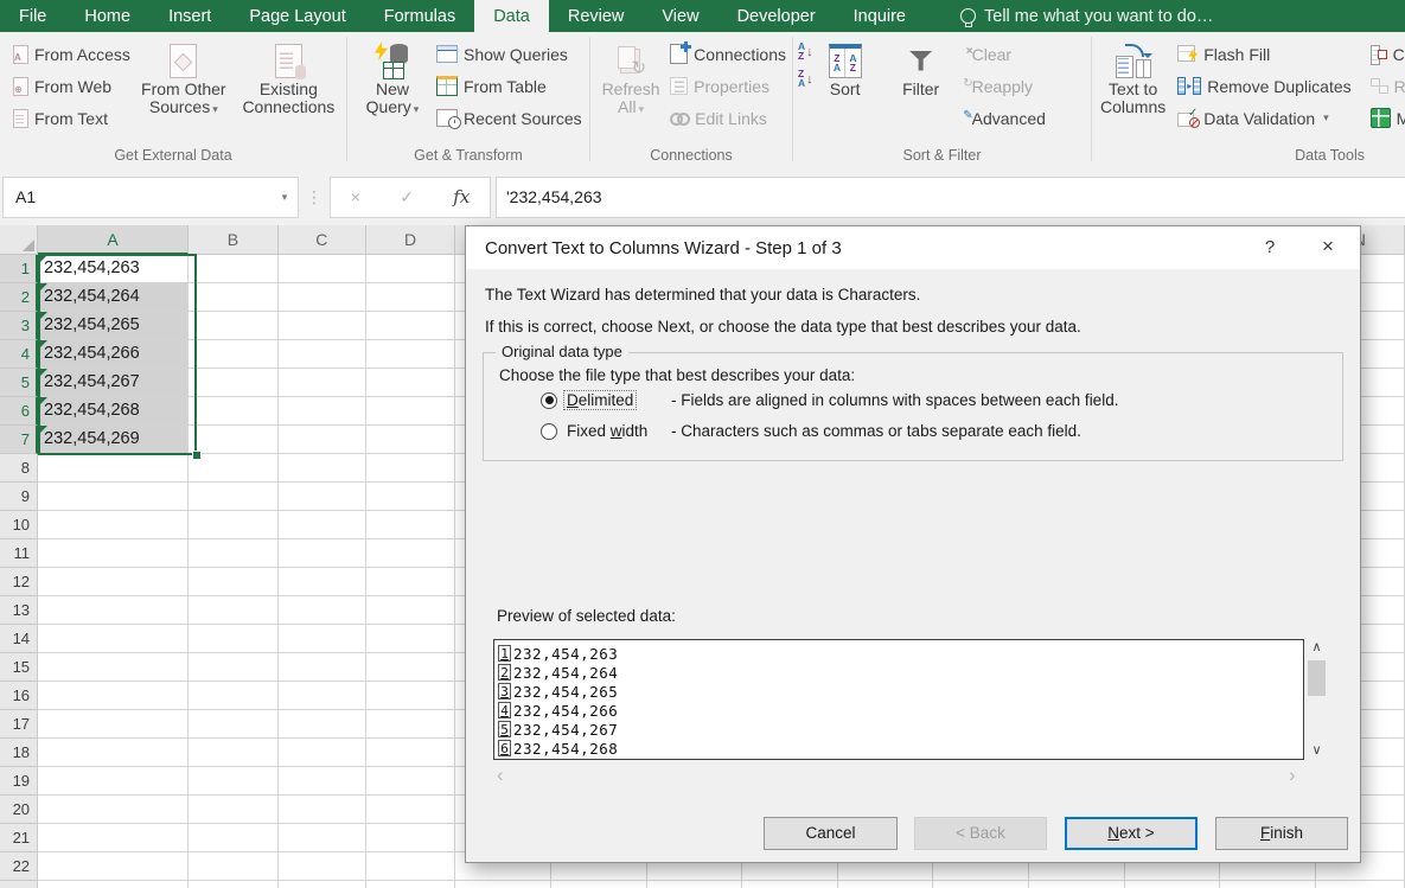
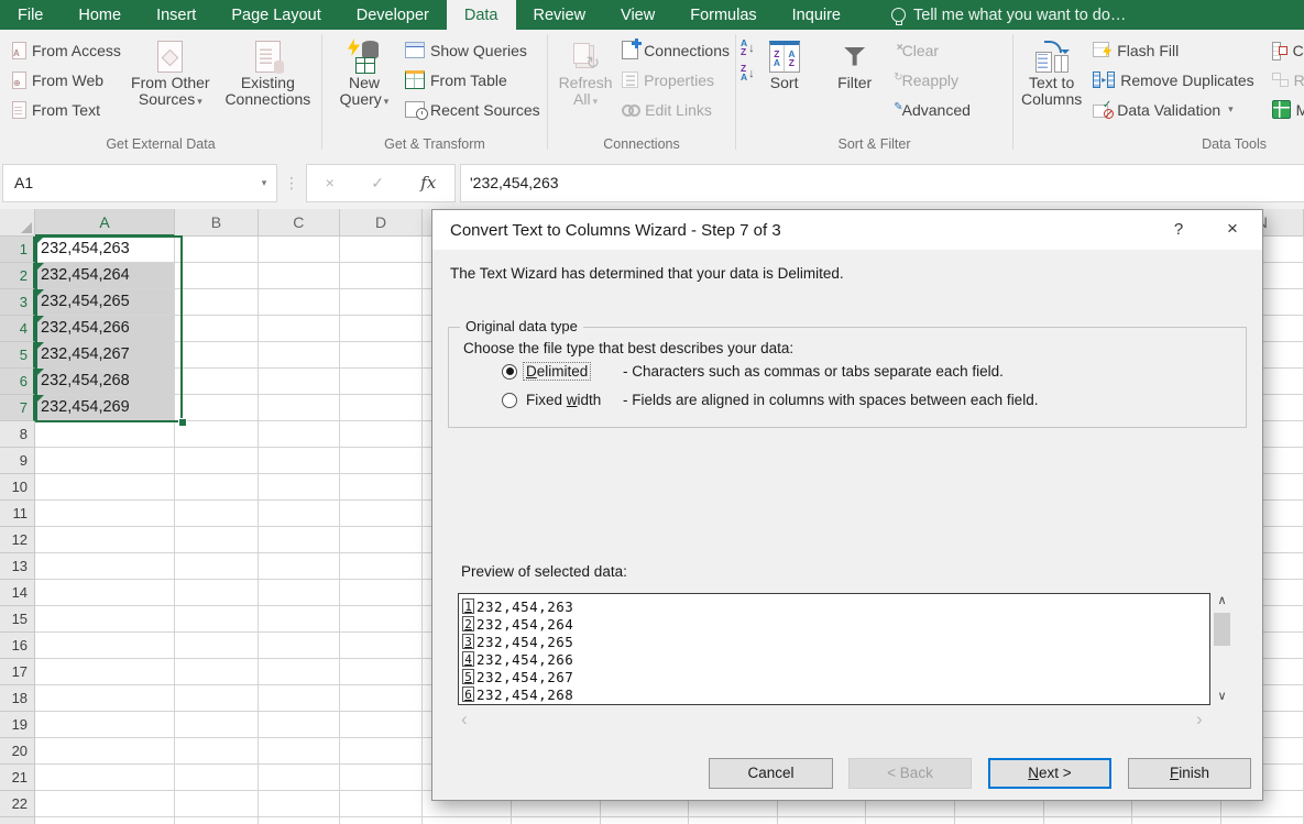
  File
  Home
  Insert
  Page Layout
- Formulas
+ Developer
  Data
  Review
  View
- Developer
+ Formulas
  Inquire
  Tell me what you want to do…
  A
  From Access
  ⊕
  From Web
  From Text
  From Other Sources ▾
  Existing Connections
  Get External Data
  New Query ▾
  Show Queries
  From Table
  Recent Sources
  Get & Transform
  ↻
  Refresh All ▾
  Connections
  Properties
  Edit Links
  Connections
  A
  Z
  ↓
  Z
  A
  ↓
  Z
  A
  A
  Z
  Sort
  Filter
  ×
  Clear
  ↻
  Reapply
  ✎
  Advanced
  Sort & Filter
  Text to Columns
  Flash Fill
  ▸
  Remove Duplicates
  ✓
  Data Validation
  ▾
  Data Tools
  A1
  ▾
  ⋮
  ×
  ✓
  fx
  '232,454,263
  A
  B
  C
  D
  1
  232,454,263
  2
  232,454,264
  3
  232,454,265
  4
  232,454,266
  5
  232,454,267
  6
  232,454,268
  7
  232,454,269
  8
  9
  10
  11
  12
  13
  14
  15
  16
  17
  18
  19
  20
  21
  22
- Convert Text to Columns Wizard - Step 1 of 3
+ Convert Text to Columns Wizard - Step 7 of 3
  ?
  ×
- The Text Wizard has determined that your data is Characters.
+ The Text Wizard has determined that your data is Delimited.
- If this is correct, choose Next, or choose the data type that best describes your data.
  Original data type
  Choose the file type that best describes your data:
  Delimited
- - Fields are aligned in columns with spaces between each field.
+ - Characters such as commas or tabs separate each field.
  Fixed width
- - Characters such as commas or tabs separate each field.
+ - Fields are aligned in columns with spaces between each field.
  Preview of selected data:
  1
  232,454,263
  2
  232,454,264
  3
  232,454,265
  4
  232,454,266
  5
  232,454,267
  6
  232,454,268
  ∧
  ∨
  ‹
  ›
  Cancel
  < Back
  Next >
  Finish
